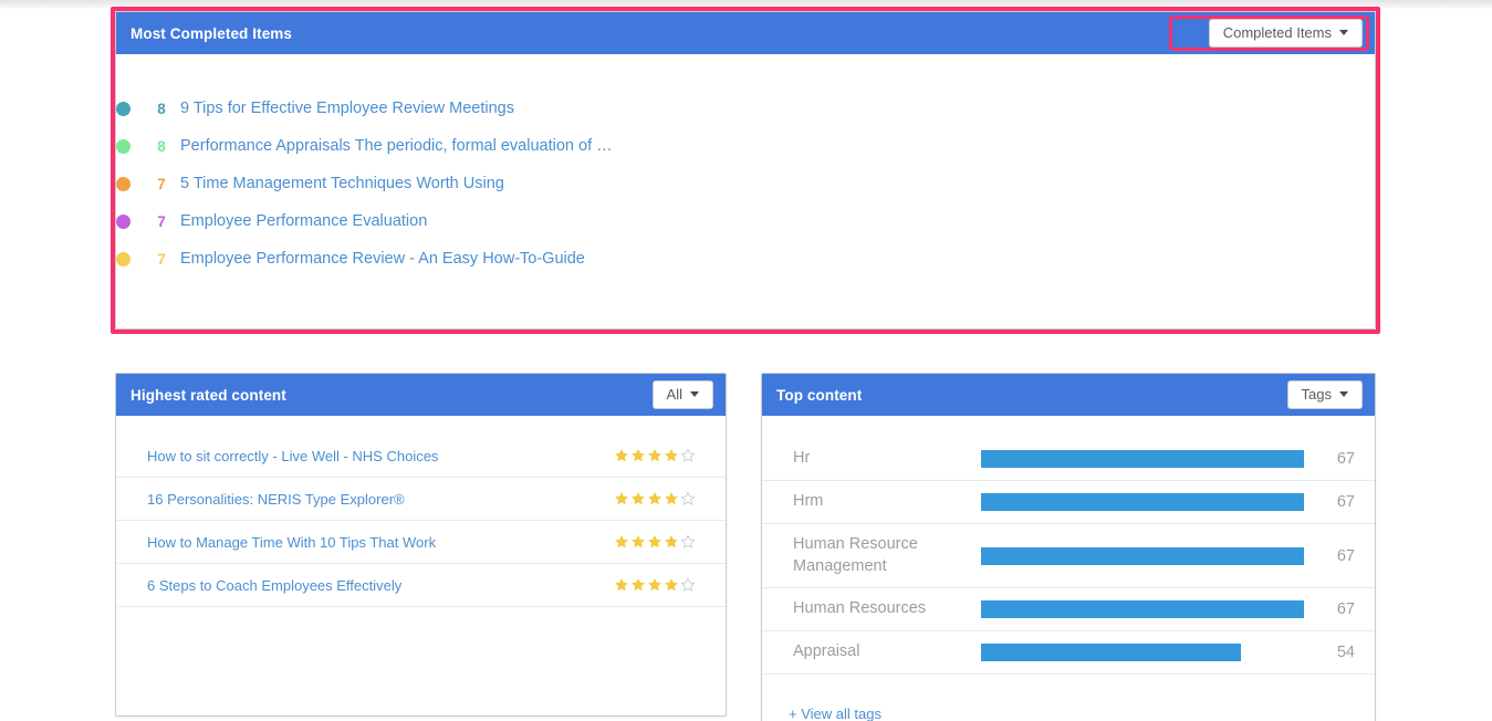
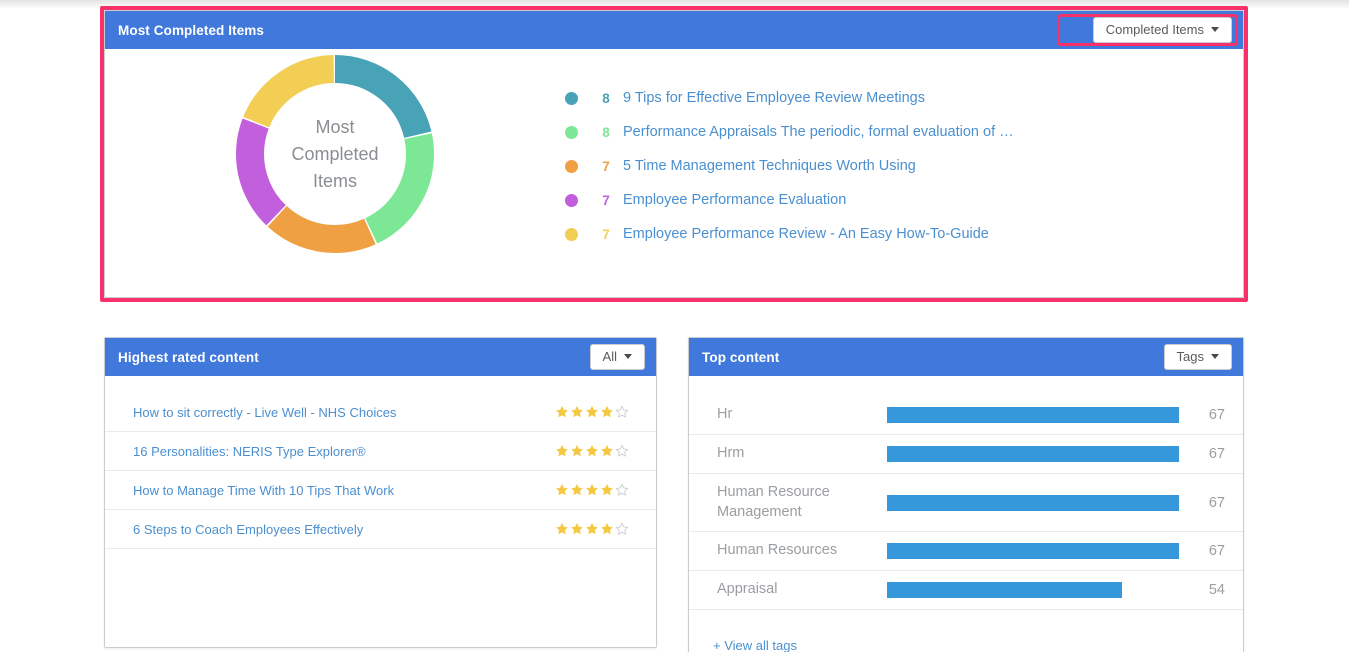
  Most Completed Items
  Completed Items
+ Most
+ Completed
+ Items
  8
  9 Tips for Effective Employee Review Meetings
  8
  Performance Appraisals The periodic, formal evaluation of …
  7
  5 Time Management Techniques Worth Using
  7
  Employee Performance Evaluation
  7
  Employee Performance Review - An Easy How-To-Guide
  Highest rated content
  All
  How to sit correctly - Live Well - NHS Choices
  16 Personalities: NERIS Type Explorer®
  How to Manage Time With 10 Tips That Work
  6 Steps to Coach Employees Effectively
  Top content
  Tags
  Hr
  67
  Hrm
  67
  Human Resource Management
  67
  Human Resources
  67
  Appraisal
  54
  + View all tags
